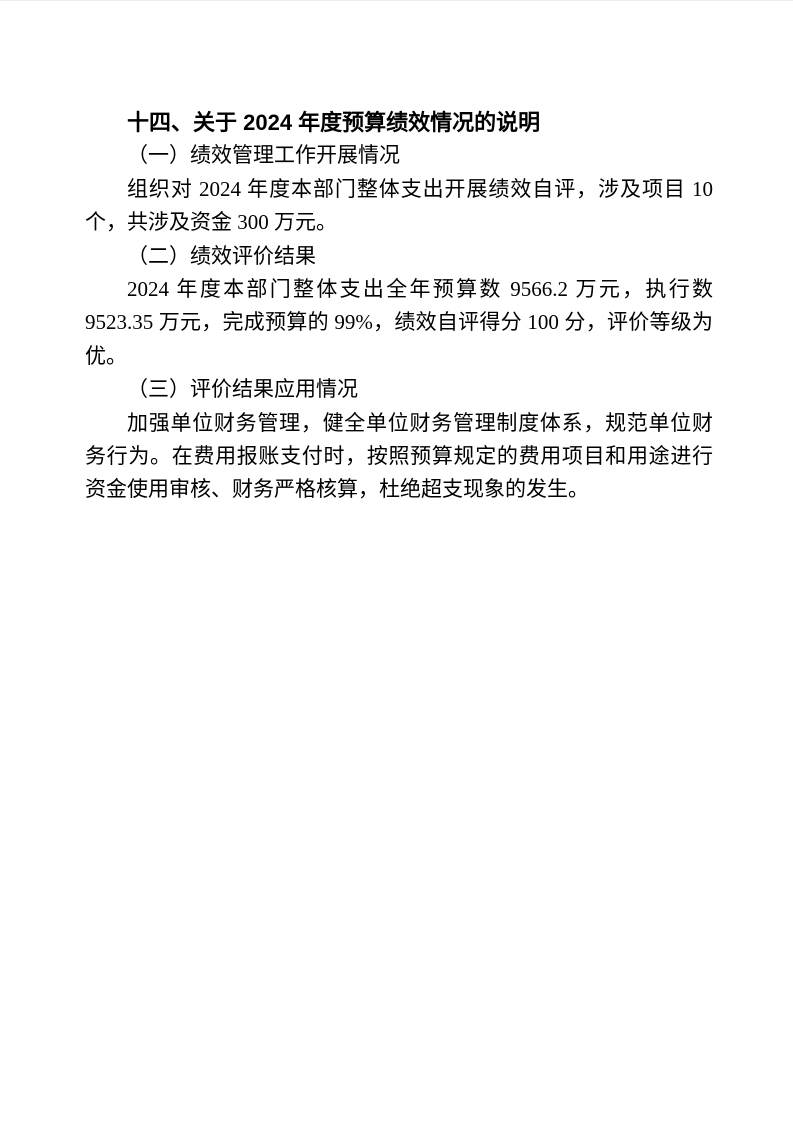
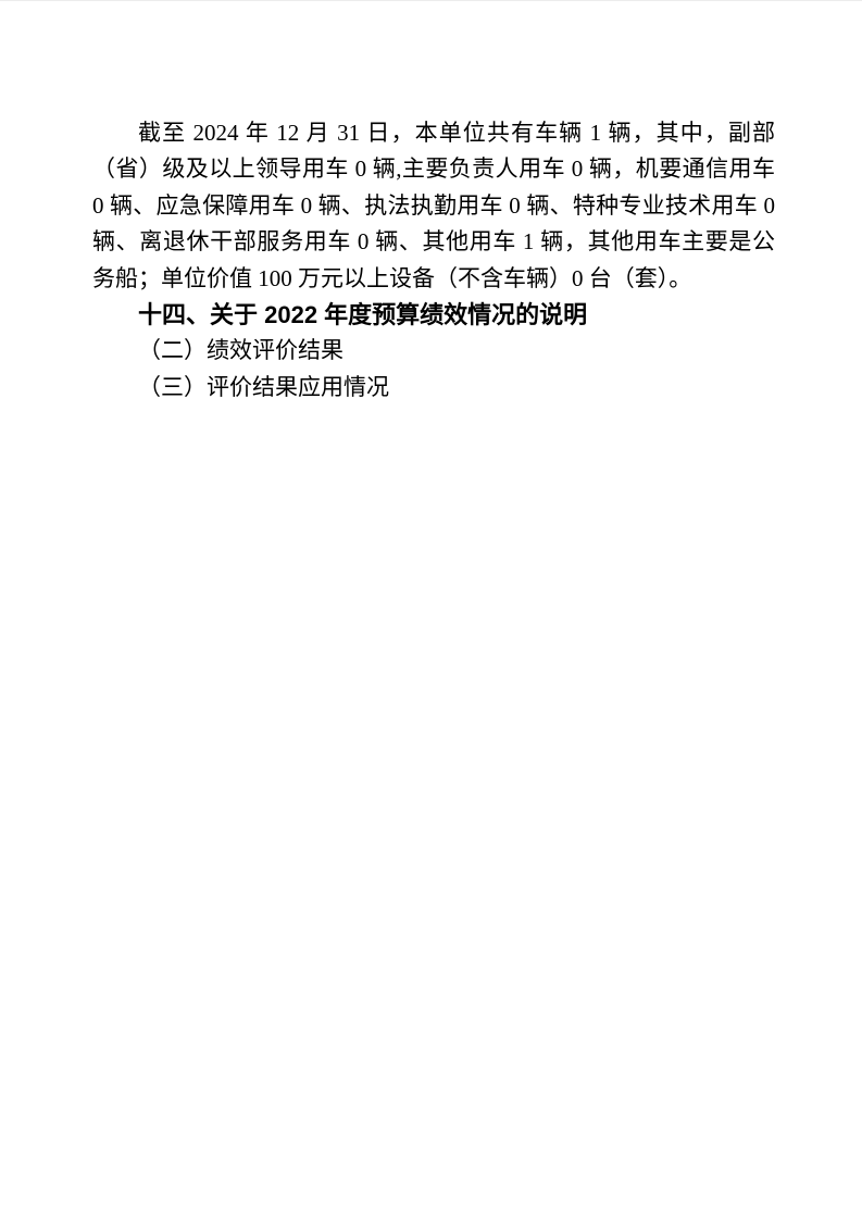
+ 截至 2024 年 12 月 31 日，本单位共有车辆 1 辆，其中，副部（省）级及以上领导用车 0 辆,主要负责人用车 0 辆，机要通信用车 0 辆、应急保障用车 0 辆、执法执勤用车 0 辆、特种专业技术用车 0 辆、离退休干部服务用车 0 辆、其他用车 1 辆，其他用车主要是公务船；单位价值 100 万元以上设备（不含车辆）0 台（套）。
- 十四、关于 2024 年度预算绩效情况的说明
+ 十四、关于 2022 年度预算绩效情况的说明
- （一）绩效管理工作开展情况
- 组织对 2024 年度本部门整体支出开展绩效自评，涉及项目 10 个，共涉及资金 300 万元。
  （二）绩效评价结果
- 2024 年度本部门整体支出全年预算数 9566.2 万元，执行数 9523.35 万元，完成预算的 99%，绩效自评得分 100 分，评价等级为优。
  （三）评价结果应用情况
- 加强单位财务管理，健全单位财务管理制度体系，规范单位财务行为。在费用报账支付时，按照预算规定的费用项目和用途进行资金使用审核、财务严格核算，杜绝超支现象的发生。
